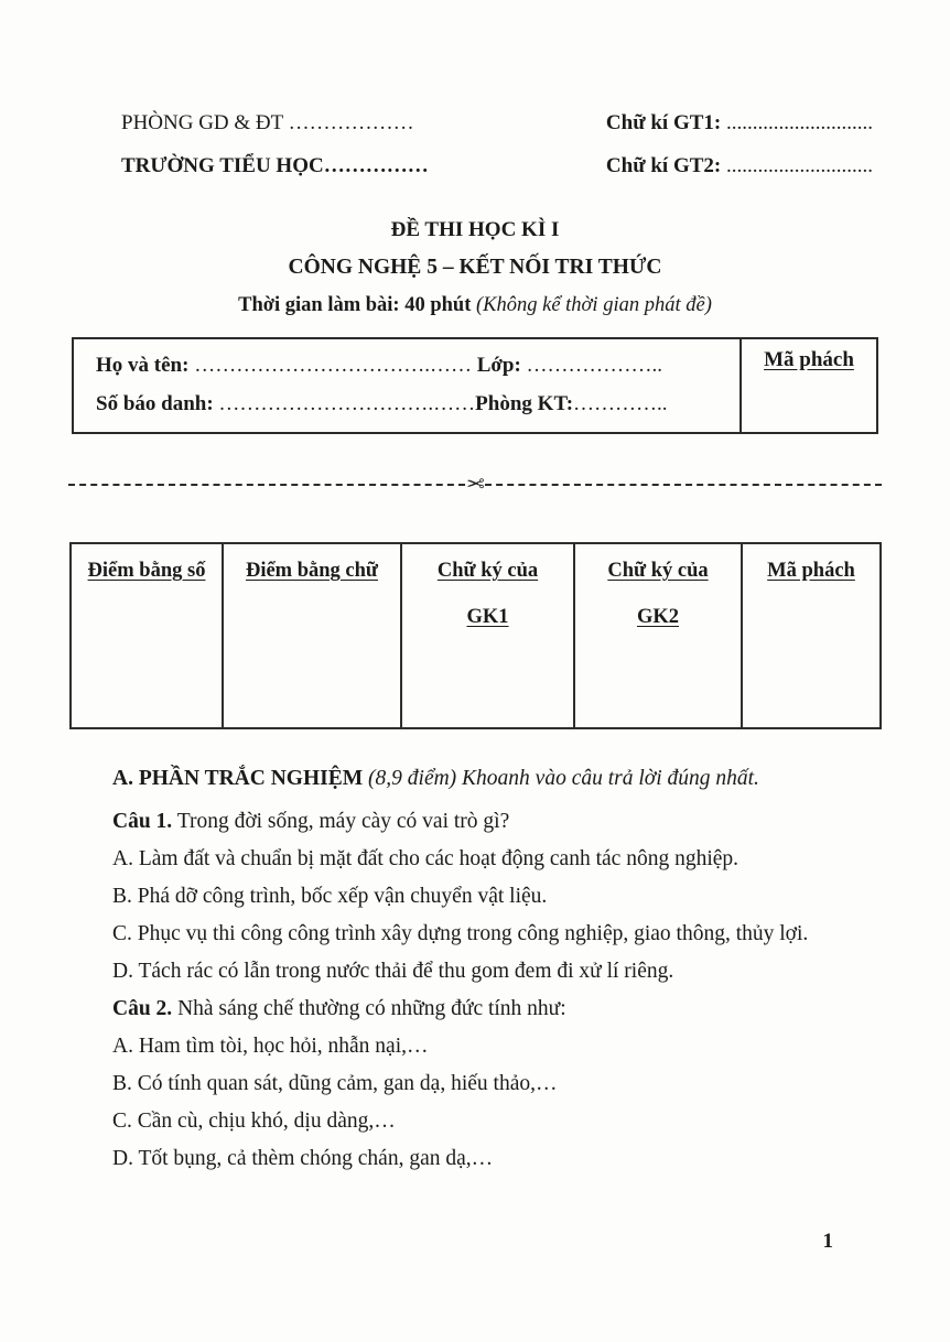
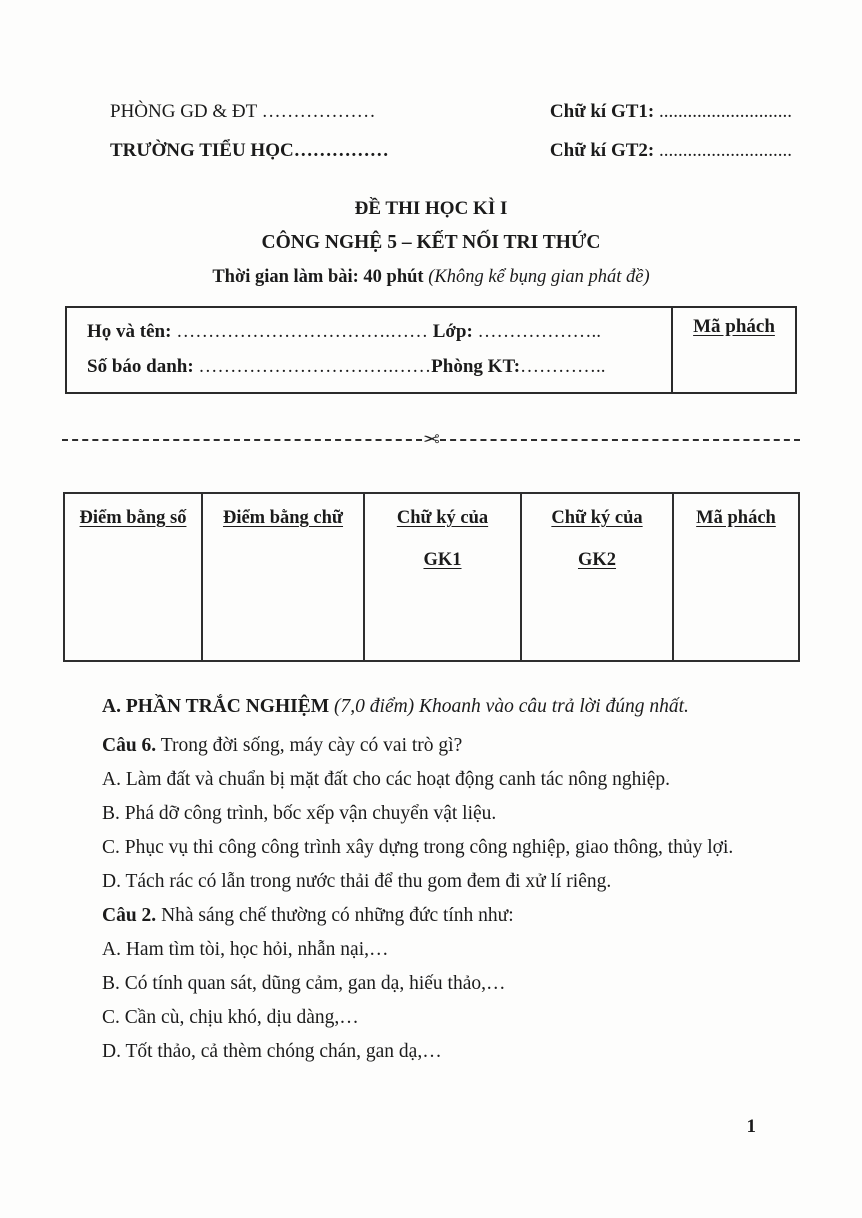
  PHÒNG GD & ĐT ………………
  TRƯỜNG TIỂU HỌC……………
  Chữ kí GT1: ............................
  Chữ kí GT2: ............................
  ĐỀ THI HỌC KÌ I
  CÔNG NGHỆ 5 – KẾT NỐI TRI THỨC
- Thời gian làm bài: 40 phút (Không kể thời gian phát đề)
+ Thời gian làm bài: 40 phút (Không kể bụng gian phát đề)
  Họ và tên: …………………………….…… Lớp: ………………..
  Số báo danh: ………………………….……Phòng KT:…………..
  Mã phách
  Điểm bằng số	Điểm bằng chữ	Chữ ký củaGK1	Chữ ký củaGK2	Mã phách
- A. PHẦN TRẮC NGHIỆM (8,9 điểm) Khoanh vào câu trả lời đúng nhất.
+ A. PHẦN TRẮC NGHIỆM (7,0 điểm) Khoanh vào câu trả lời đúng nhất.
- Câu 1. Trong đời sống, máy cày có vai trò gì?
+ Câu 6. Trong đời sống, máy cày có vai trò gì?
  A. Làm đất và chuẩn bị mặt đất cho các hoạt động canh tác nông nghiệp.
  B. Phá dỡ công trình, bốc xếp vận chuyển vật liệu.
  C. Phục vụ thi công công trình xây dựng trong công nghiệp, giao thông, thủy lợi.
  D. Tách rác có lẫn trong nước thải để thu gom đem đi xử lí riêng.
  Câu 2. Nhà sáng chế thường có những đức tính như:
  A. Ham tìm tòi, học hỏi, nhẫn nại,…
  B. Có tính quan sát, dũng cảm, gan dạ, hiếu thảo,…
  C. Cần cù, chịu khó, dịu dàng,…
- D. Tốt bụng, cả thèm chóng chán, gan dạ,…
+ D. Tốt thảo, cả thèm chóng chán, gan dạ,…
  1
